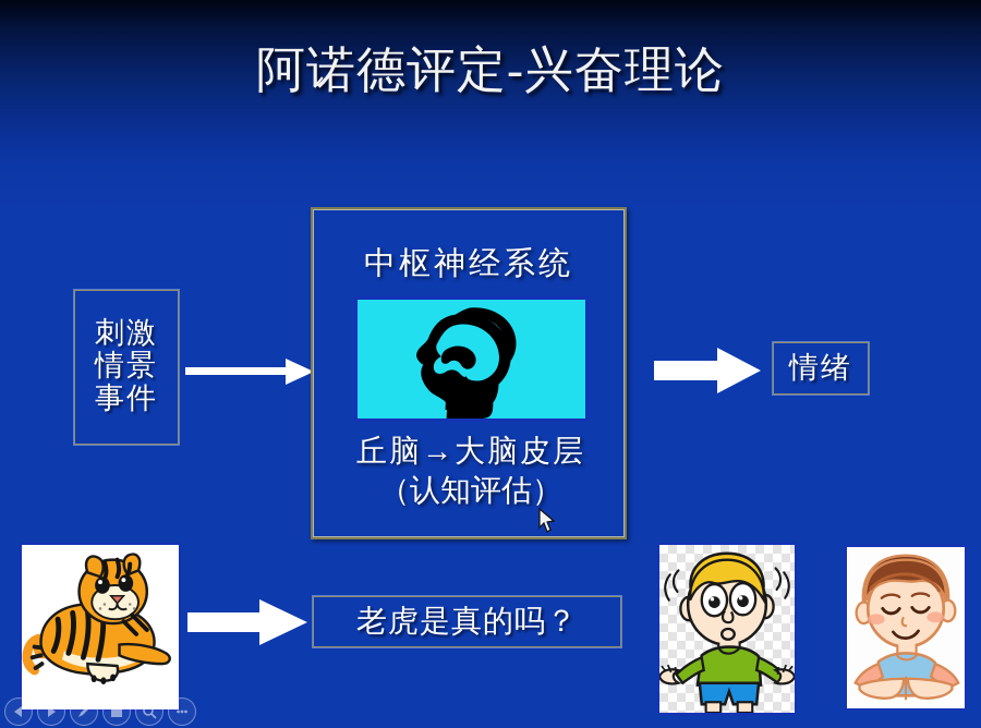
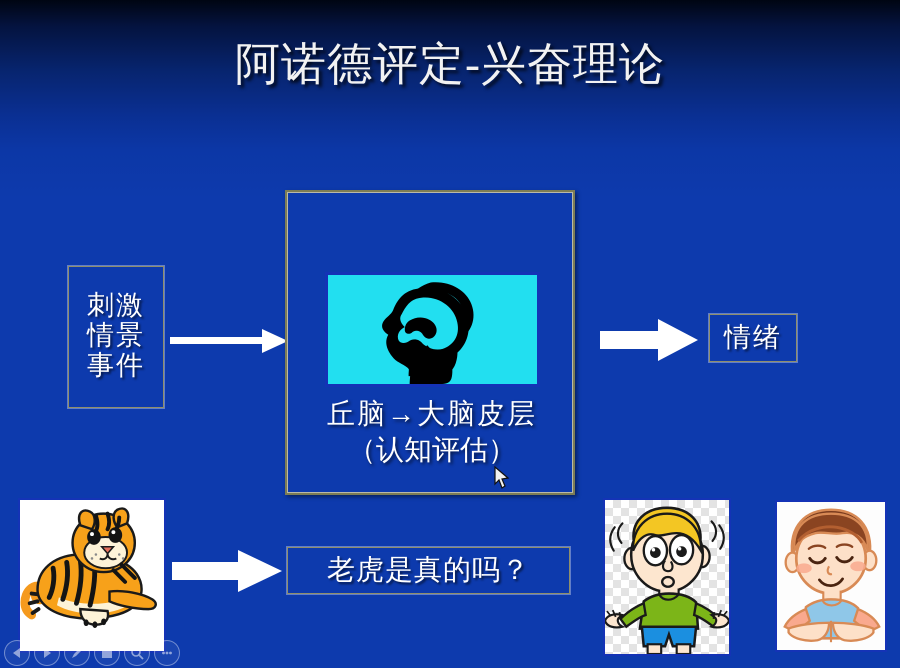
  阿诺德评定-兴奋理论
  刺激
  情景
  事件
- 中枢神经系统
  丘脑→大脑皮层
  （认知评估）
  情绪
  老虎是真的吗？
